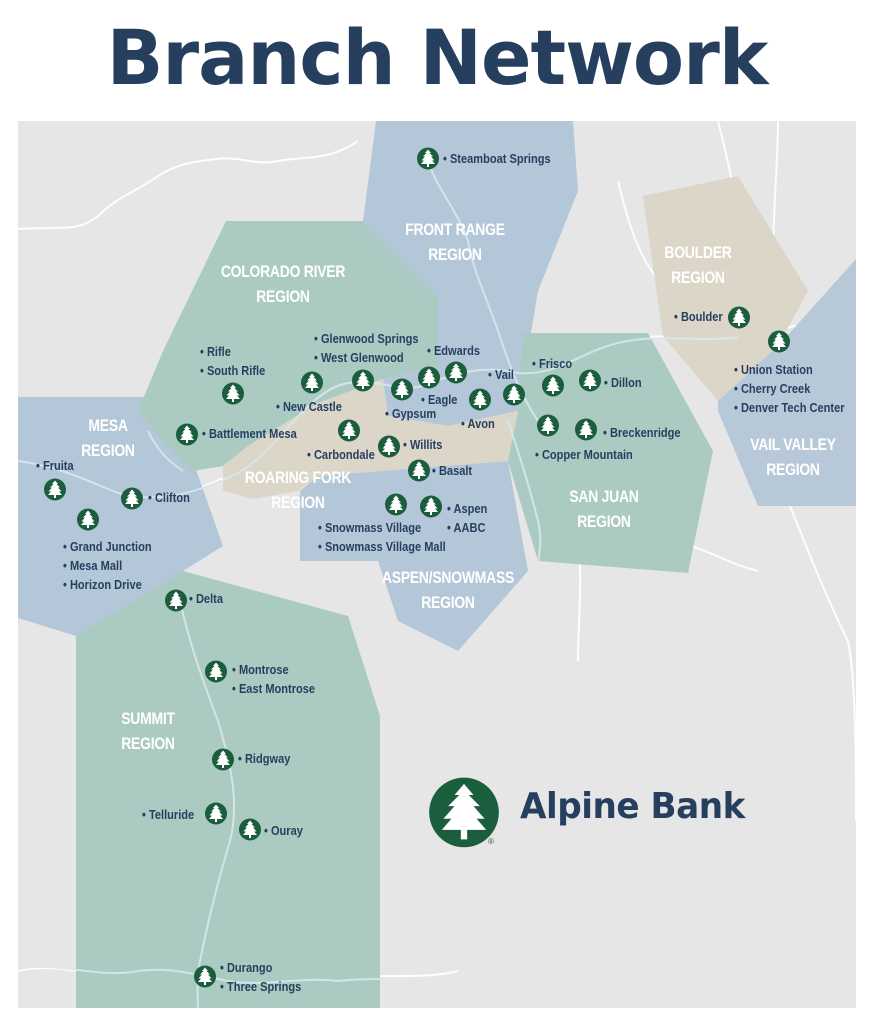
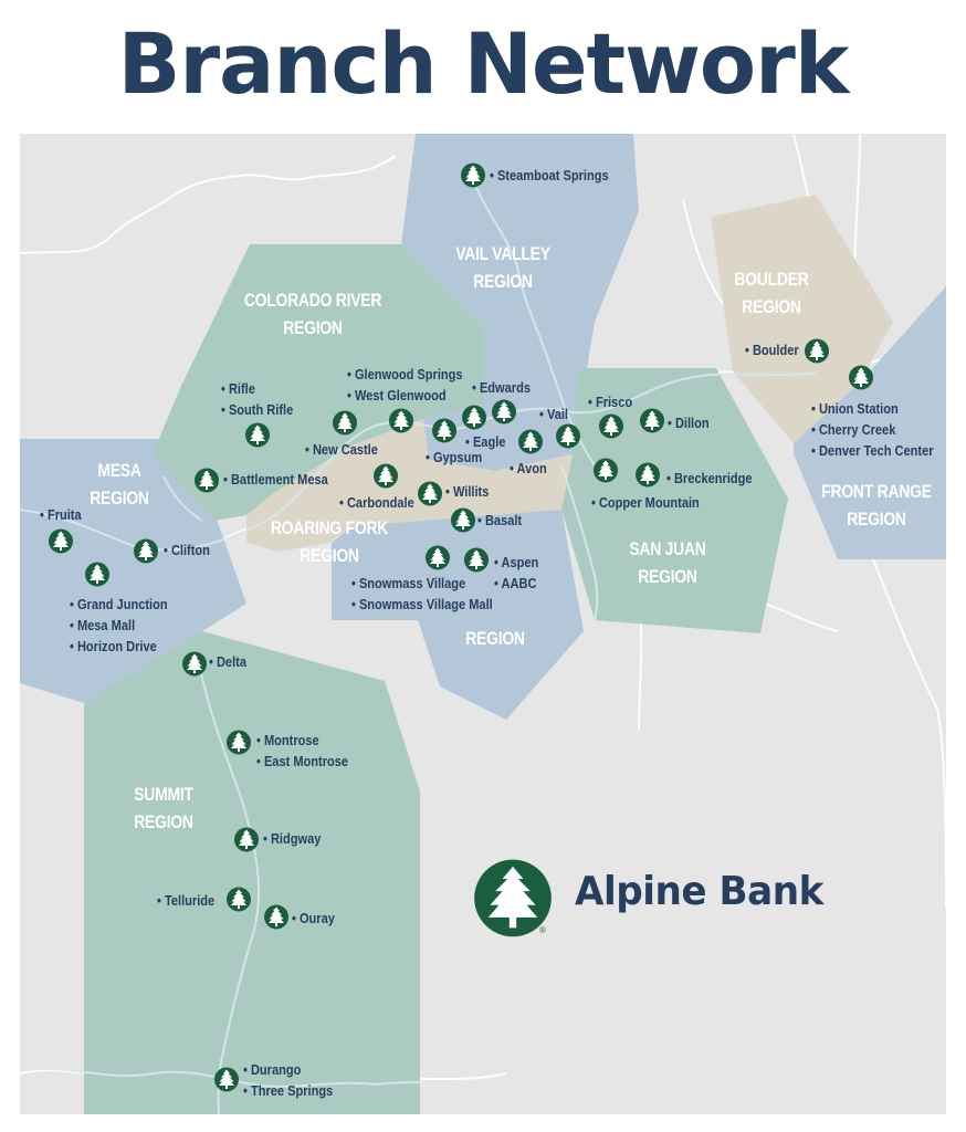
  Branch Network
- FRONT RANGE
+ VAIL VALLEY
  REGION
  BOULDER
  REGION
  COLORADO RIVER
  REGION
  MESA
  REGION
  ROARING FORK
  REGION
  SAN JUAN
  REGION
- VAIL VALLEY
+ FRONT RANGE
  REGION
- ASPEN/SNOWMASS
  REGION
  SUMMIT
  REGION
  • Steamboat Springs
  • Boulder
  • Union Station
  • Cherry Creek
  • Denver Tech Center
  • Rifle
  • South Rifle
  • Glenwood Springs
  • West Glenwood
  • New Castle
  • Battlement Mesa
  • Edwards
  • Eagle
  • Gypsum
  • Avon
  • Vail
  • Frisco
  • Dillon
  • Breckenridge
  • Copper Mountain
  • Carbondale
  • Willits
  • Basalt
  • Aspen
  • AABC
  • Snowmass Village
  • Snowmass Village Mall
  • Fruita
  • Clifton
  • Grand Junction
  • Mesa Mall
  • Horizon Drive
  • Delta
  • Montrose
  • East Montrose
  • Ridgway
  • Telluride
  • Ouray
  • Durango
  • Three Springs
  ®
  Alpine Bank
